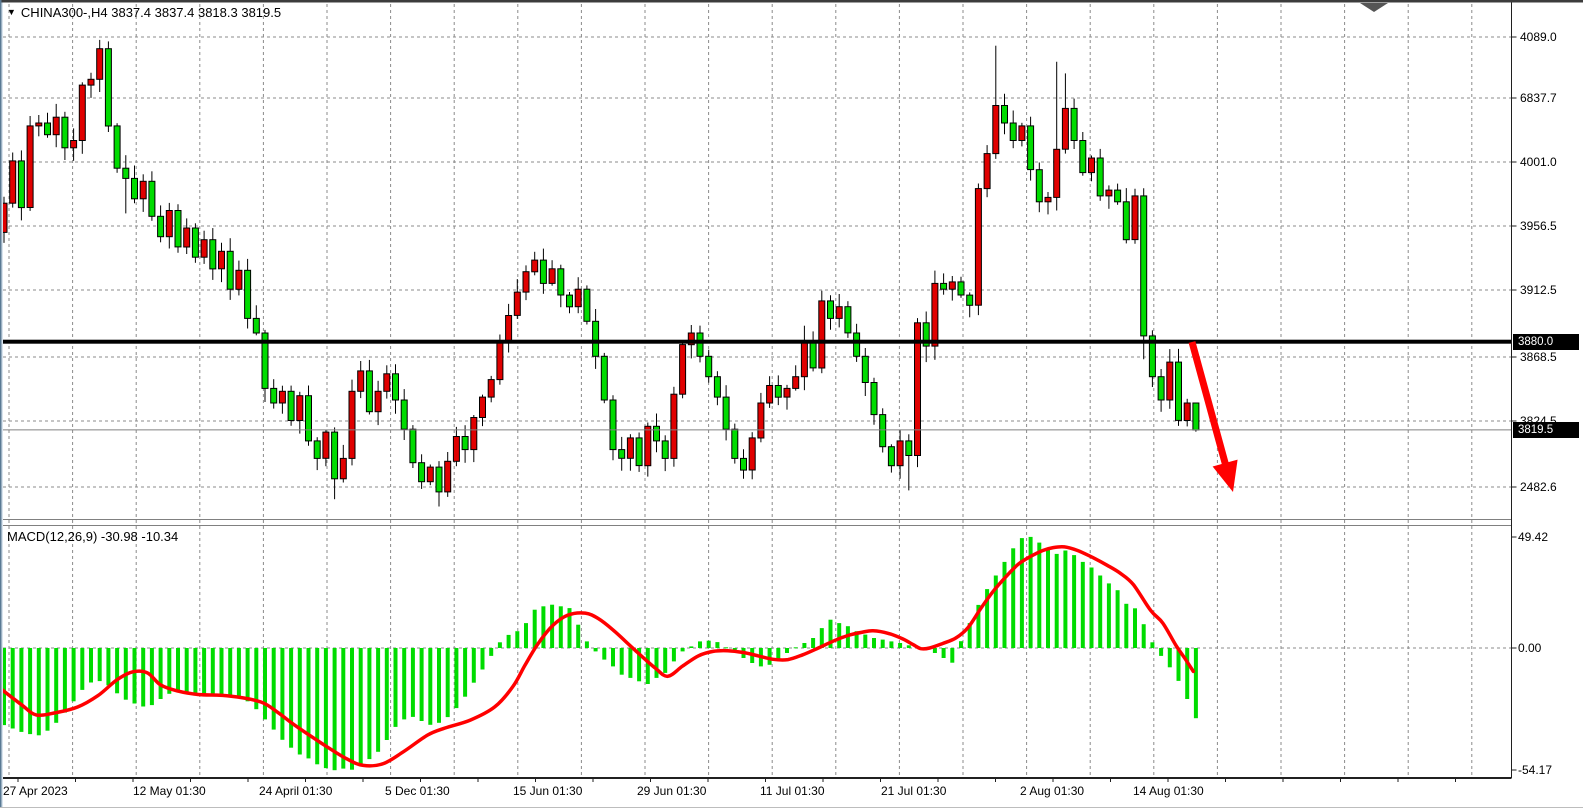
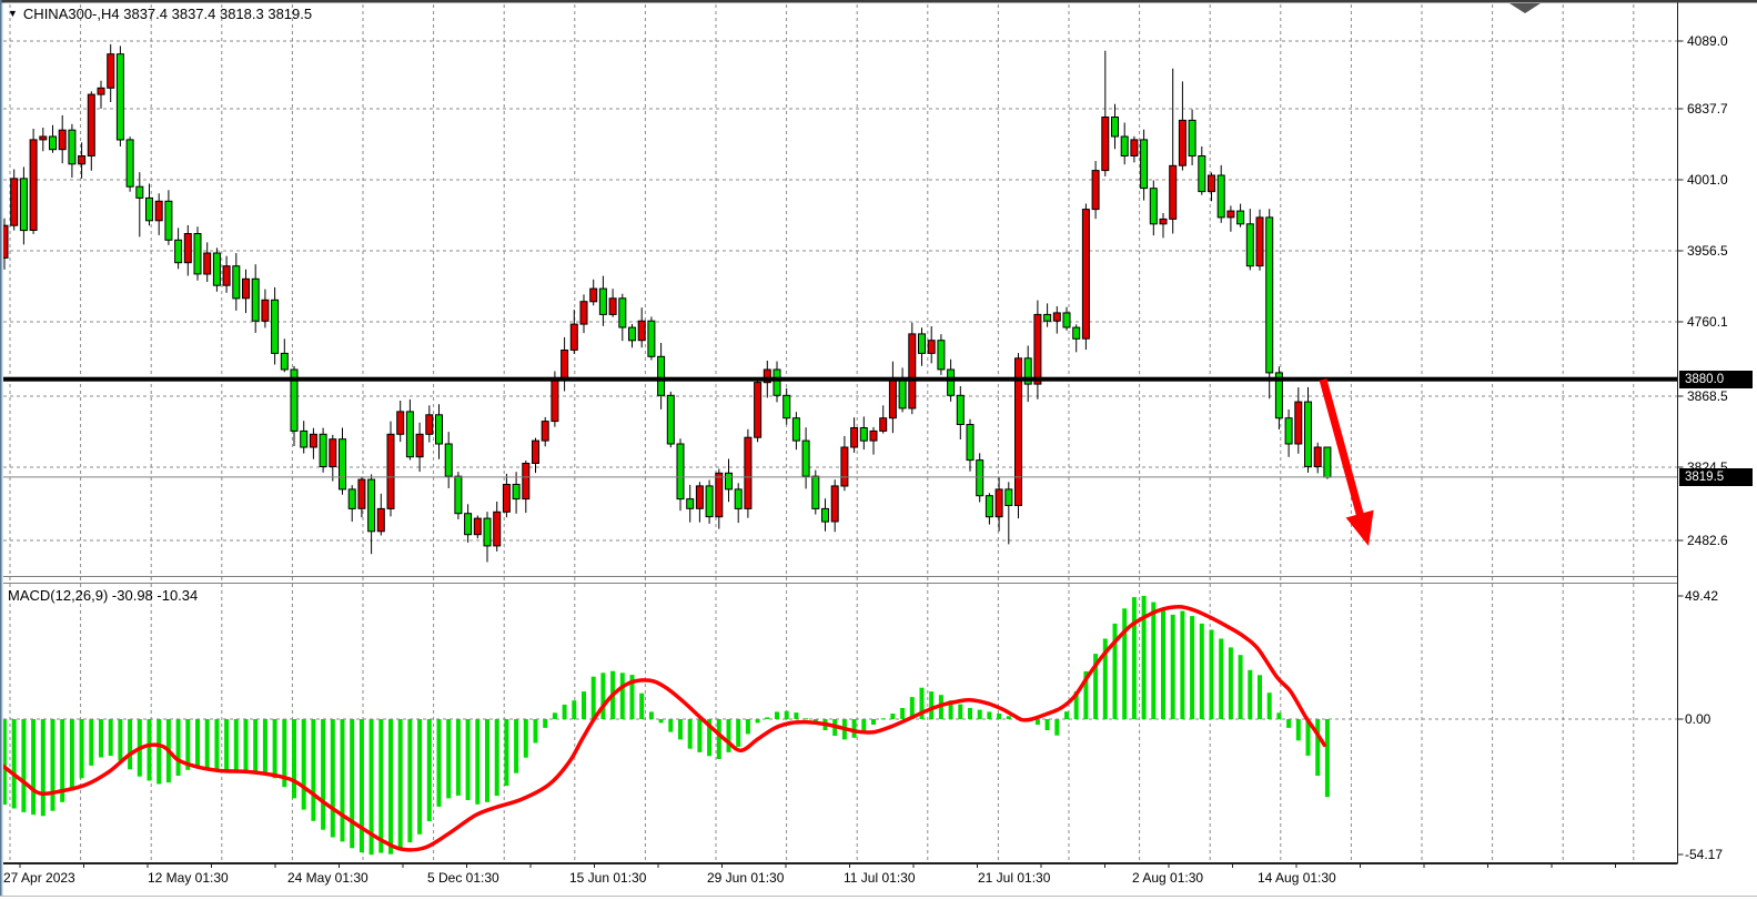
  ▼ CHINA300-,H4 3837.4 3837.4 3818.3 3819.5
  MACD(12,26,9) -30.98 -10.34
  4089.0
  6837.7
  4001.0
  3956.5
- 3912.5
+ 4760.1
  3868.5
  3824.5
  2482.6
  49.42
  0.00
  -54.17
  3880.0
  3819.5
  27 Apr 2023
  12 May 01:30
- 24 April 01:30
+ 24 May 01:30
  5 Dec 01:30
  15 Jun 01:30
  29 Jun 01:30
  11 Jul 01:30
  21 Jul 01:30
  2 Aug 01:30
  14 Aug 01:30
